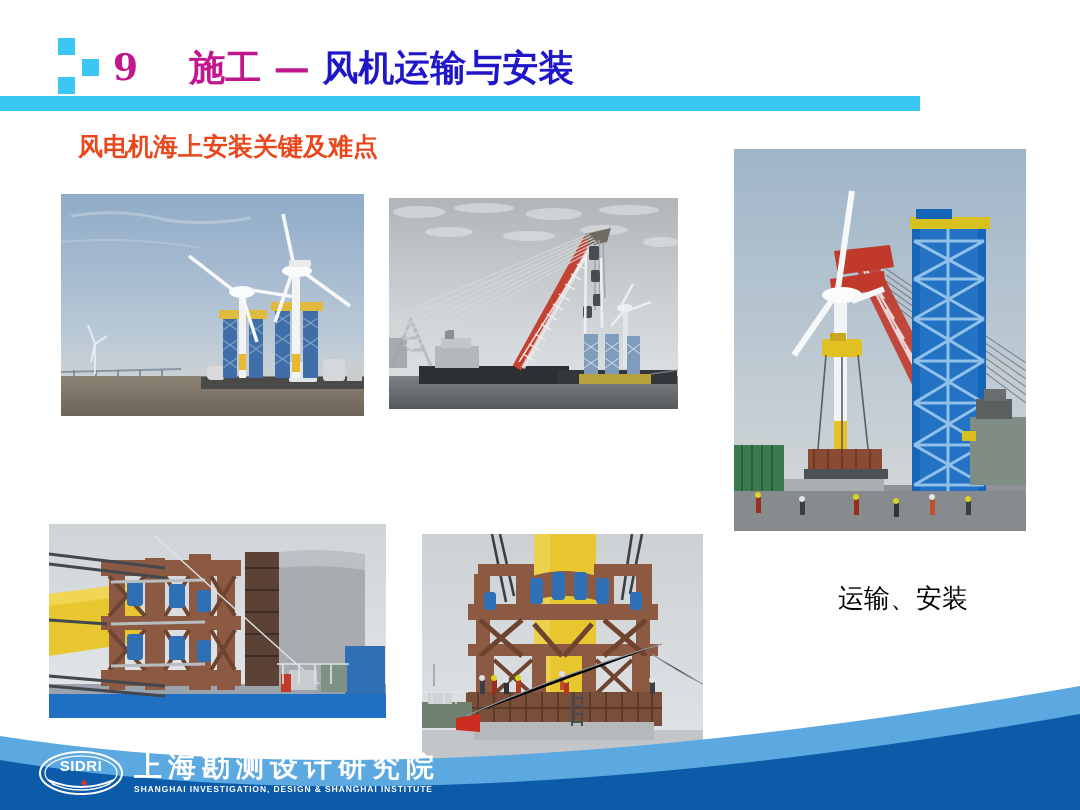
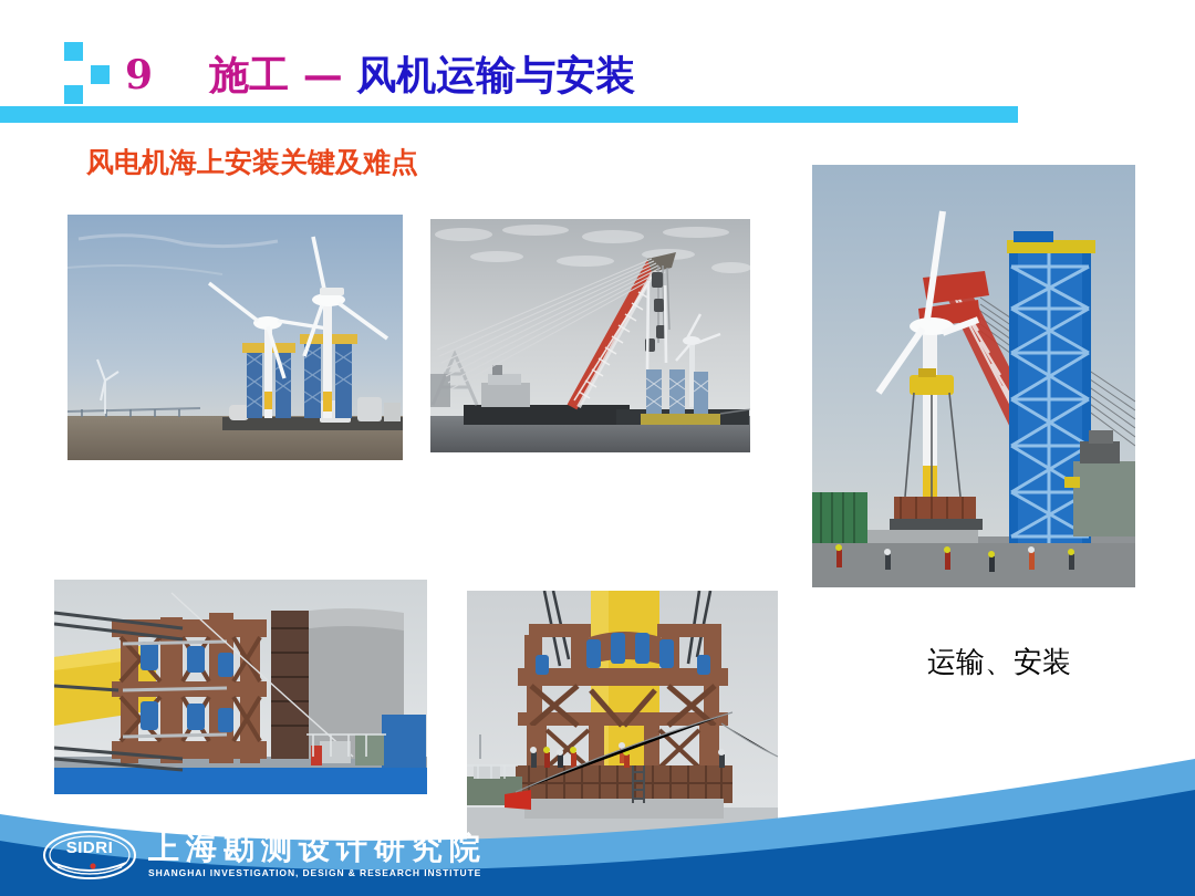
  9 施工 — 风机运输与安装
  风电机海上安装关键及难点
  运输、安装
  SIDRI
  上海勘测设计研究院
- SHANGHAI INVESTIGATION, DESIGN & SHANGHAI INSTITUTE
+ SHANGHAI INVESTIGATION, DESIGN & RESEARCH INSTITUTE
